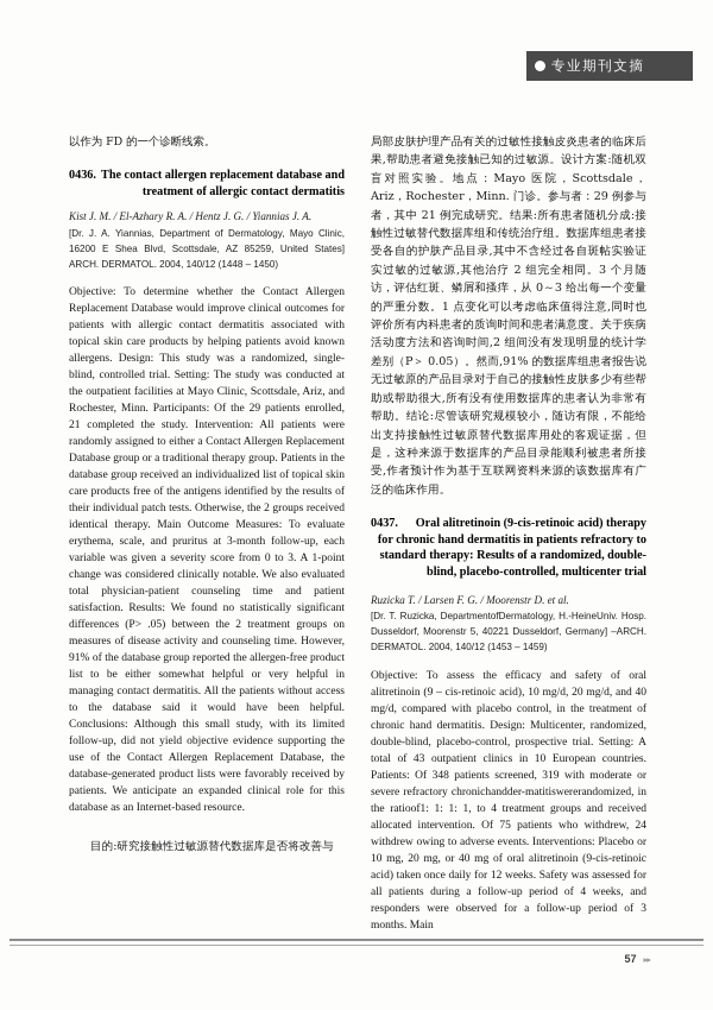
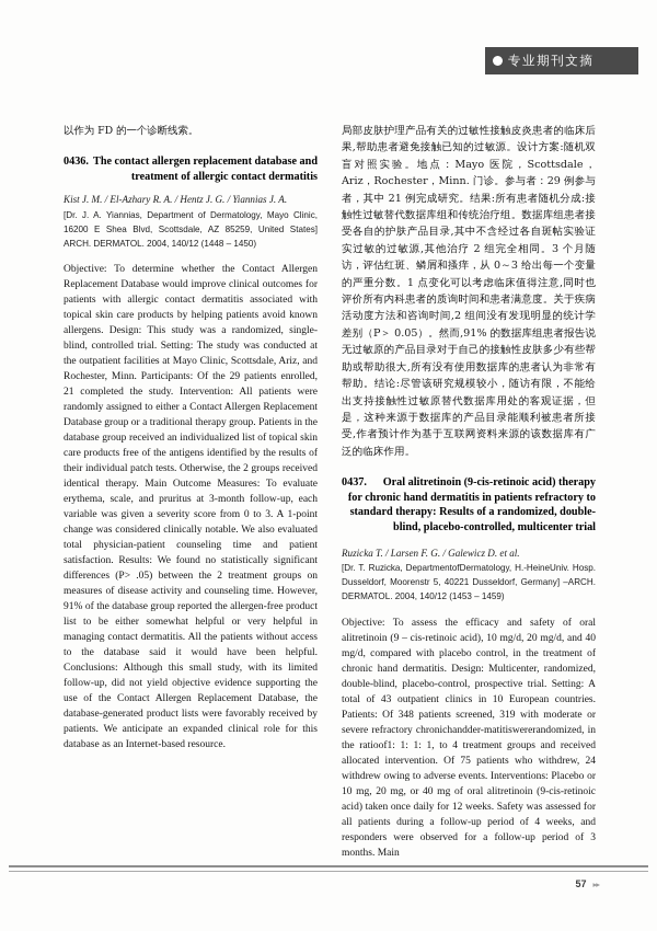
  专业期刊文摘
  以作为 FD 的一个诊断线索。
  0436.
  The contact allergen replacement database and treatment of allergic contact dermatitis
  Kist J. M. / El-Azhary R. A. / Hentz J. G. / Yiannias J. A.
  [Dr. J. A. Yiannias, Department of Dermatology, Mayo Clinic, 16200 E Shea Blvd, Scottsdale, AZ 85259, United States] ARCH. DERMATOL. 2004, 140/12 (1448 – 1450)
  Objective: To determine whether the Contact Allergen Replacement Database would improve clinical outcomes for patients with allergic contact dermatitis associated with topical skin care products by helping patients avoid known allergens. Design: This study was a randomized, single-blind, controlled trial. Setting: The study was conducted at the outpatient facilities at Mayo Clinic, Scottsdale, Ariz, and Rochester, Minn. Participants: Of the 29 patients enrolled, 21 completed the study. Intervention: All patients were randomly assigned to either a Contact Allergen Replacement Database group or a traditional therapy group. Patients in the database group received an individualized list of topical skin care products free of the antigens identified by the results of their individual patch tests. Otherwise, the 2 groups received identical therapy. Main Outcome Measures: To evaluate erythema, scale, and pruritus at 3-month follow-up, each variable was given a severity score from 0 to 3. A 1-point change was considered clinically notable. We also evaluated total physician-patient counseling time and patient satisfaction. Results: We found no statistically significant differences (P> .05) between the 2 treatment groups on measures of disease activity and counseling time. However, 91% of the database group reported the allergen-free product list to be either somewhat helpful or very helpful in managing contact dermatitis. All the patients without access to the database said it would have been helpful. Conclusions: Although this small study, with its limited follow-up, did not yield objective evidence supporting the use of the Contact Allergen Replacement Database, the database-generated product lists were favorably received by patients. We anticipate an expanded clinical role for this database as an Internet-based resource.
- 目的:研究接触性过敏源替代数据库是否将改善与
  局部皮肤护理产品有关的过敏性接触皮炎患者的临床后果,帮助患者避免接触已知的过敏源。设计方案:随机双盲对照实验。地点：Mayo 医院，Scottsdale，Ariz，Rochester，Minn. 门诊。参与者：29 例参与者，其中 21 例完成研究。结果:所有患者随机分成:接触性过敏替代数据库组和传统治疗组。数据库组患者接受各自的护肤产品目录,其中不含经过各自斑帖实验证实过敏的过敏源,其他治疗 2 组完全相同。3 个月随访，评估红斑、鳞屑和搔痒，从 0～3 给出每一个变量的严重分数。1 点变化可以考虑临床值得注意,同时也评价所有内科患者的质询时间和患者满意度。关于疾病活动度方法和咨询时间,2 组间没有发现明显的统计学差别（P＞ 0.05）。然而,91% 的数据库组患者报告说无过敏原的产品目录对于自己的接触性皮肤多少有些帮助或帮助很大,所有没有使用数据库的患者认为非常有帮助。结论:尽管该研究规模较小，随访有限，不能给出支持接触性过敏原替代数据库用处的客观证据，但是，这种来源于数据库的产品目录能顺利被患者所接受,作者预计作为基于互联网资料来源的该数据库有广泛的临床作用。
  0437.
  Oral alitretinoin (9-cis-retinoic acid) therapy for chronic hand dermatitis in patients refractory to standard therapy: Results of a randomized, double-blind, placebo-controlled, multicenter trial
- Ruzicka T. / Larsen F. G. / Moorenstr D. et al.
+ Ruzicka T. / Larsen F. G. / Galewicz D. et al.
  [Dr. T. Ruzicka, DepartmentofDermatology, H.-HeineUniv. Hosp. Dusseldorf, Moorenstr 5, 40221 Dusseldorf, Germany] –ARCH. DERMATOL. 2004, 140/12 (1453 – 1459)
  Objective: To assess the efficacy and safety of oral alitretinoin (9 – cis-retinoic acid), 10 mg/d, 20 mg/d, and 40 mg/d, compared with placebo control, in the treatment of chronic hand dermatitis. Design: Multicenter, randomized, double-blind, placebo-control, prospective trial. Setting: A total of 43 outpatient clinics in 10 European countries. Patients: Of 348 patients screened, 319 with moderate or severe refractory chronichandder-matitiswererandomized, in the ratioof1: 1: 1: 1, to 4 treatment groups and received allocated intervention. Of 75 patients who withdrew, 24 withdrew owing to adverse events. Interventions: Placebo or 10 mg, 20 mg, or 40 mg of oral alitretinoin (9-cis-retinoic acid) taken once daily for 12 weeks. Safety was assessed for all patients during a follow-up period of 4 weeks, and responders were observed for a follow-up period of 3 months. Main
  57
  ▸▸
